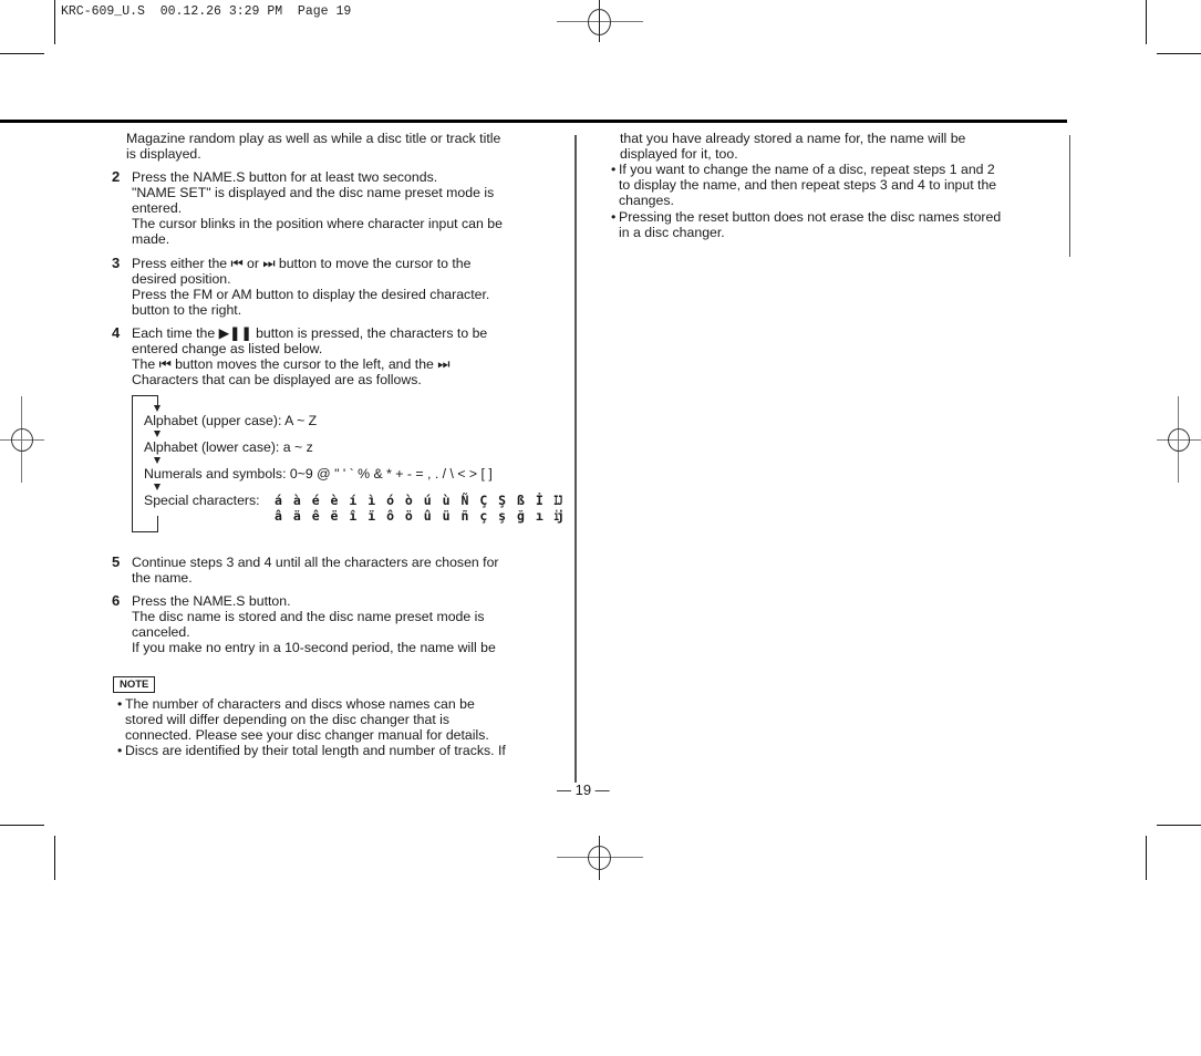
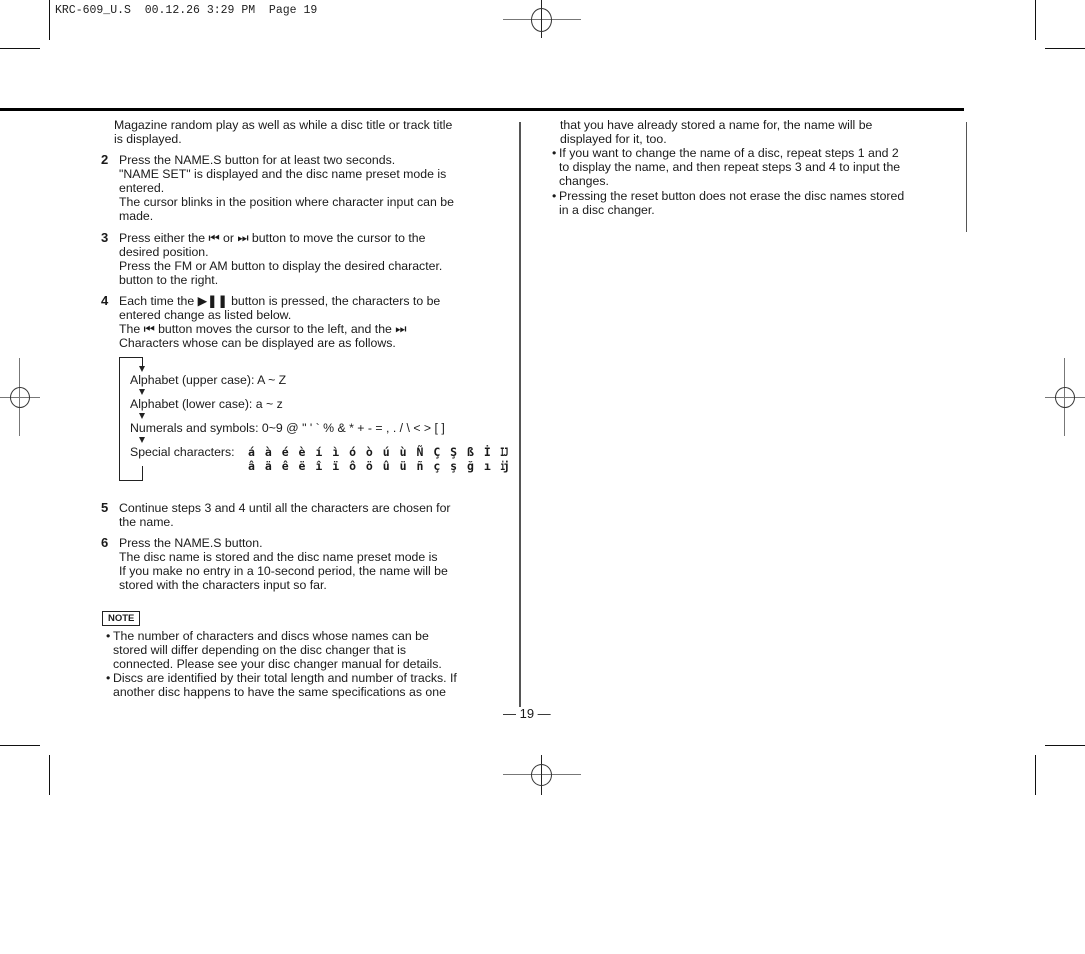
  KRC-609_U.S 00.12.26 3:29 PM Page 19
  Magazine random play as well as while a disc title or track title
  is displayed.
  2
  Press the NAME.S button for at least two seconds.
  "NAME SET" is displayed and the disc name preset mode is
  entered.
  The cursor blinks in the position where character input can be
  made.
  3
  Press either the ⏮ or ⏭ button to move the cursor to the
  desired position.
  Press the FM or AM button to display the desired character.
  button to the right.
  4
  Each time the ▶❚❚ button is pressed, the characters to be
  entered change as listed below.
  The ⏮ button moves the cursor to the left, and the ⏭
- Characters that can be displayed are as follows.
+ Characters whose can be displayed are as follows.
  Alphabet (upper case): A ~ Z
  Alphabet (lower case): a ~ z
  Numerals and symbols: 0~9 @ " ' ` % & * + - = , . / \ < > [ ]
  Special characters:
  á à é è í ì ó ò ú ù Ñ Ç Ş ß İ Ĳ
  â ä ê ë î ï ô ö û ü ñ ç ş ğ ı ĳ
  5
  Continue steps 3 and 4 until all the characters are chosen for
  the name.
  6
  Press the NAME.S button.
  The disc name is stored and the disc name preset mode is
- canceled.
  If you make no entry in a 10-second period, the name will be
+ stored with the characters input so far.
  NOTE
  •
  The number of characters and discs whose names can be
  stored will differ depending on the disc changer that is
  connected. Please see your disc changer manual for details.
  •
  Discs are identified by their total length and number of tracks. If
+ another disc happens to have the same specifications as one
  that you have already stored a name for, the name will be
  displayed for it, too.
  •
  If you want to change the name of a disc, repeat steps 1 and 2
  to display the name, and then repeat steps 3 and 4 to input the
  changes.
  •
  Pressing the reset button does not erase the disc names stored
  in a disc changer.
  — 19 —
